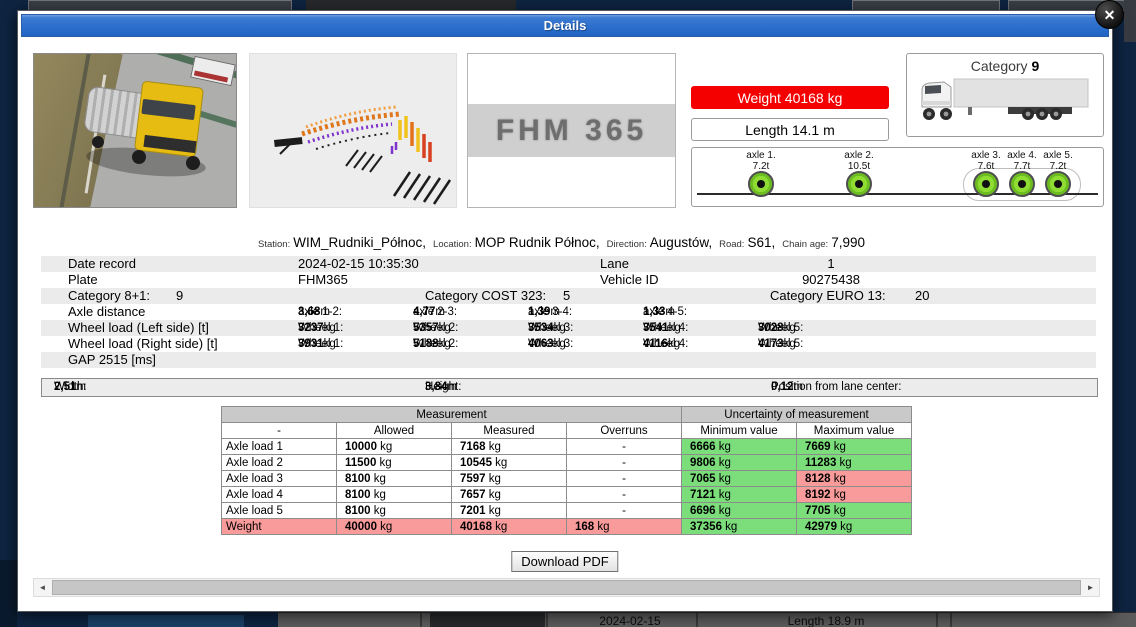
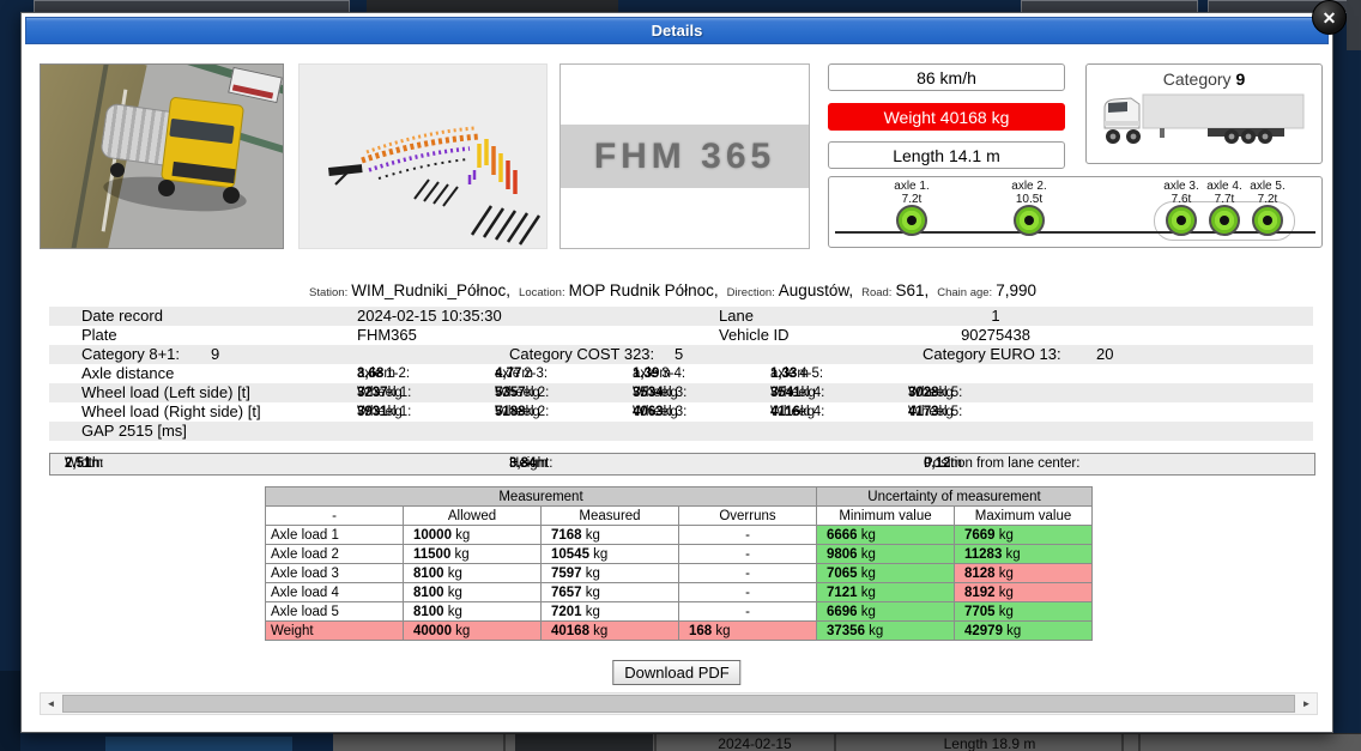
  2024-02-15
  Length 18.9 m
  Details
  FHM 365
+ 86 km/h
  Weight 40168 kg
  Length 14.1 m
  Category 9
  axle 1.
  7.2t
  axle 2.
  10.5t
  axle 3.
  7.6t
  axle 4.
  7.7t
  axle 5.
  7.2t
  Station: WIM_Rudniki_Północ, Location: MOP Rudnik Północ, Direction: Augustów, Road: S61, Chain age: 7,990
  Date record
  2024-02-15 10:35:30
  Lane
  1
  Plate
  FHM365
  Vehicle ID
  90275438
  Category 8+1:
  9
  Category COST 323:
  5
  Category EURO 13:
  20
  Axle distance
  axle 1-2:
  3,68
  m
  axle 2-3:
  4,77
  m
  axle 3-4:
  1,39
  m
  axle 4-5:
  1,33
  m
  Wheel load (Left side) [t]
  Wheel 1:
  3237
  kg
  Wheel 2:
  5357
  kg
  Wheel 3:
  3534
  kg
  Wheel 4:
  3541
  kg
  Wheel 5:
  3028
  kg
  Wheel load (Right side) [t]
  Wheel 1:
  3931
  kg
  Wheel 2:
  5188
  kg
  Wheel 3:
  4063
  kg
  Wheel 4:
  4116
  kg
  Wheel 5:
  4173
  kg
  GAP 2515 [ms]
  Width:
  2,51
  m
  Height:
  3,84
  m
  Position from lane center:
  0,12
  m
  Measurement	Uncertainty of measurement
  -	Allowed	Measured	Overruns	Minimum value	Maximum value
  Axle load 1	10000 kg	7168 kg	-	6666 kg	7669 kg
  Axle load 2	11500 kg	10545 kg	-	9806 kg	11283 kg
  Axle load 3	8100 kg	7597 kg	-	7065 kg	8128 kg
  Axle load 4	8100 kg	7657 kg	-	7121 kg	8192 kg
  Axle load 5	8100 kg	7201 kg	-	6696 kg	7705 kg
  Weight	40000 kg	40168 kg	168 kg	37356 kg	42979 kg
  Download PDF
  ◄
  ►
  ✕
